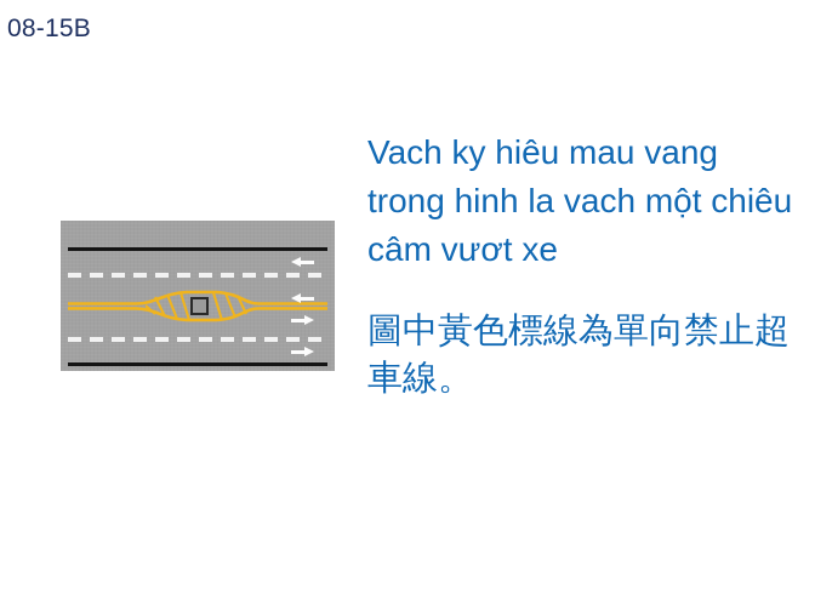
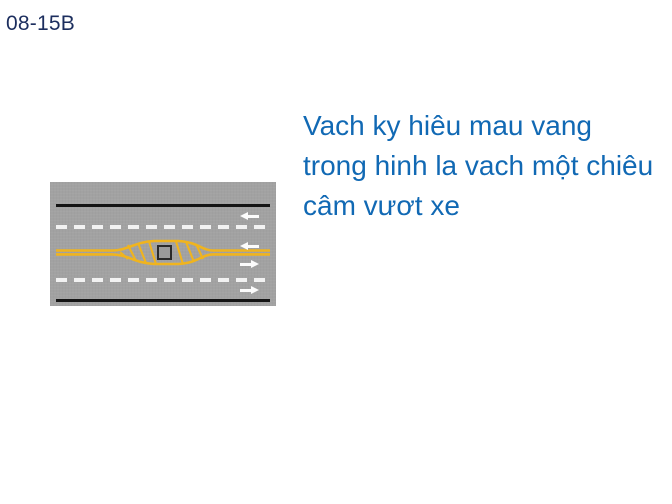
  08-15B
  Vach ky hiêu mau vang trong hinh la vach một chiêu câm vươt xe
- 圖中黃色標線為單向禁止超車線。
